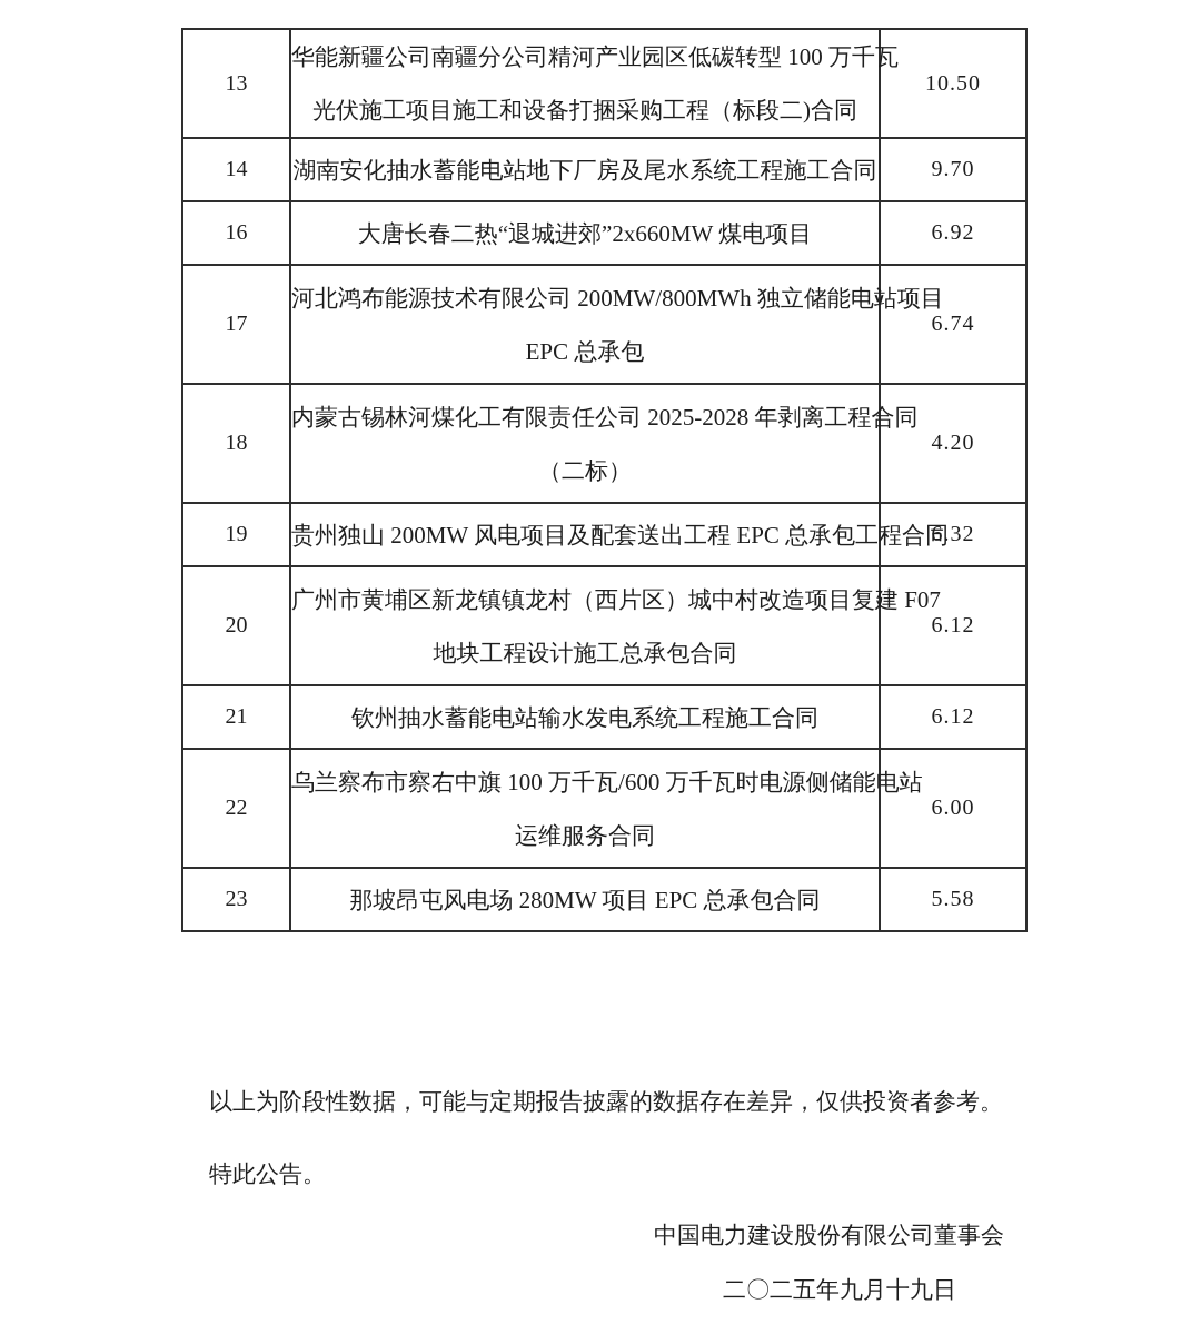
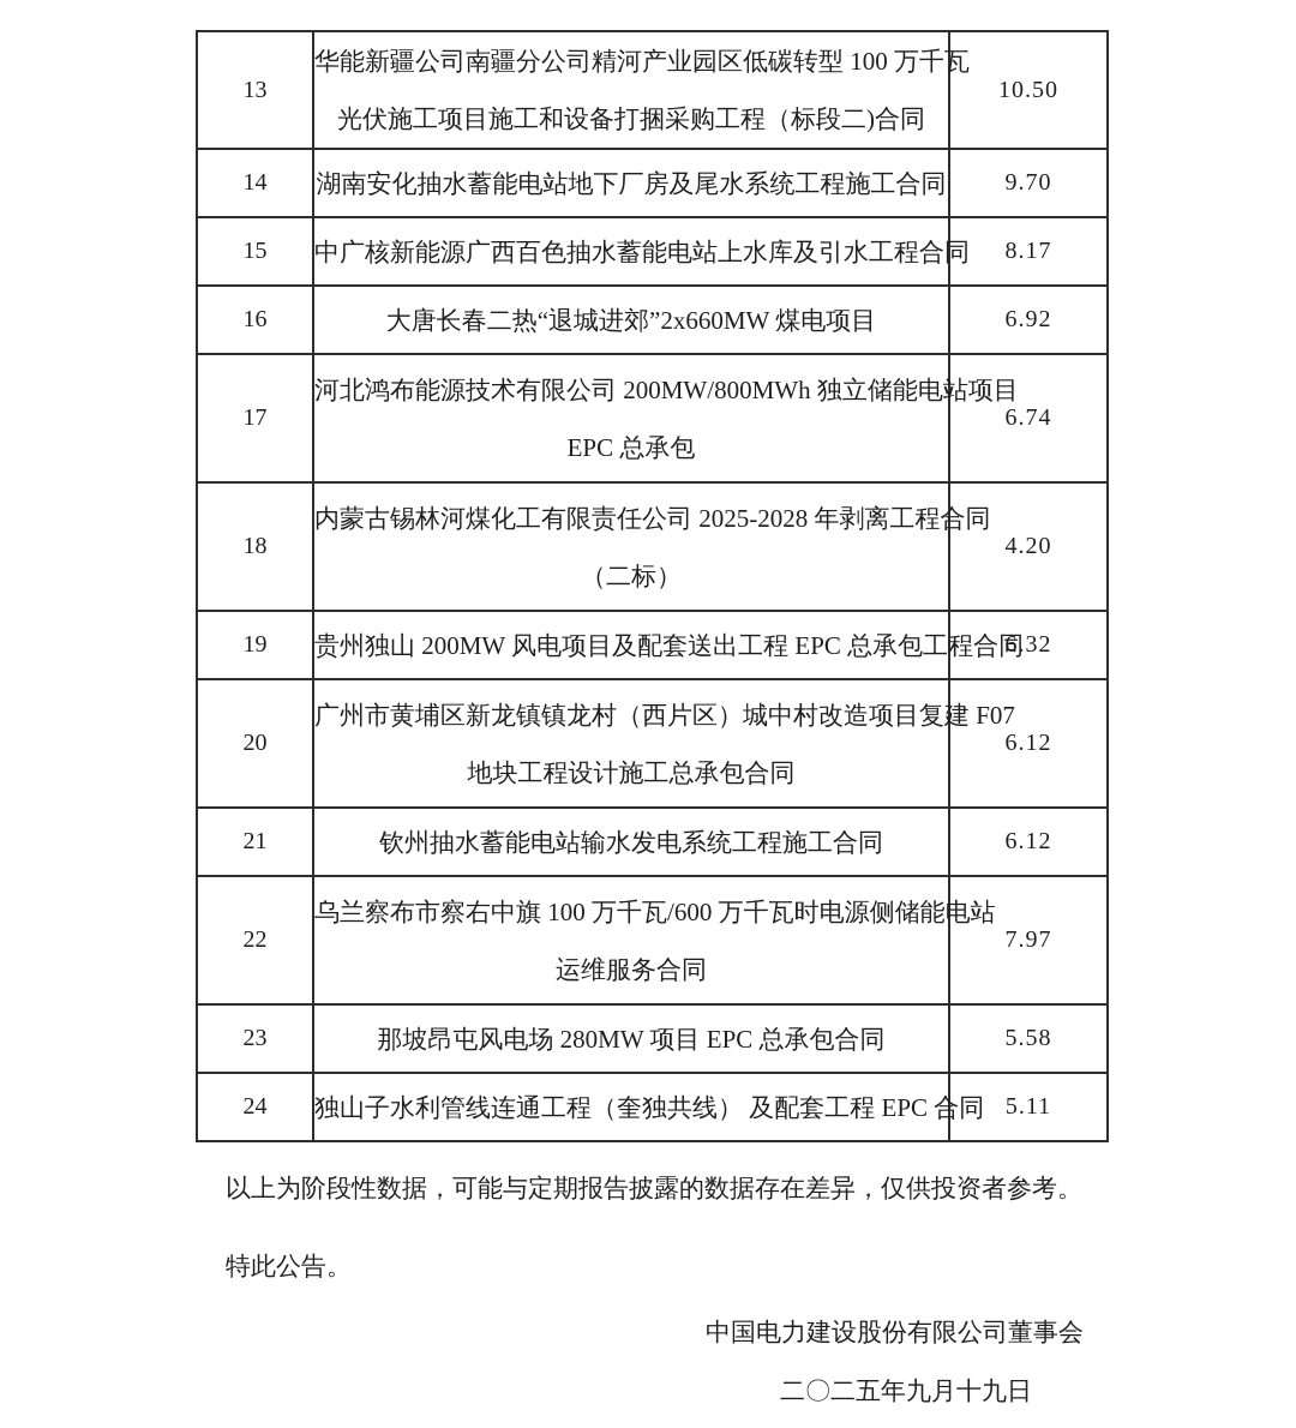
  13	华能新疆公司南疆分公司精河产业园区低碳转型 100 万千瓦 光伏施工项目施工和设备打捆采购工程（标段二)合同	10.50
  14	湖南安化抽水蓄能电站地下厂房及尾水系统工程施工合同	9.70
+ 15	中广核新能源广西百色抽水蓄能电站上水库及引水工程合同	8.17
  16	大唐长春二热“退城进郊”2x660MW 煤电项目	6.92
  17	河北鸿布能源技术有限公司 200MW/800MWh 独立储能电站项目 EPC 总承包	6.74
  18	内蒙古锡林河煤化工有限责任公司 2025-2028 年剥离工程合同 （二标）	4.20
  19	贵州独山 200MW 风电项目及配套送出工程 EPC 总承包工程合	6.32
  20	广州市黄埔区新龙镇镇龙村（西片区）城中村改造项目复建 F07 地块工程设计施工总承包合同	6.12
  21	钦州抽水蓄能电站输水发电系统工程施工合同	6.12
- 22	乌兰察布市察右中旗 100 万千瓦/600 万千瓦时电源侧储能电站 运维服务合同	6.00
+ 22	乌兰察布市察右中旗 100 万千瓦/600 万千瓦时电源侧储能电站 运维服务合同	7.97
  23	那坡昂屯风电场 280MW 项目 EPC 总承包合同	5.58
+ 24	独山子水利管线连通工程（奎独共线） 及配套工程 EPC 合同	5.11
  以上为阶段性数据，可能与定期报告披露的数据存在差异，仅供投资者参考。
  特此公告。
  中国电力建设股份有限公司董事会
  二〇二五年九月十九日
